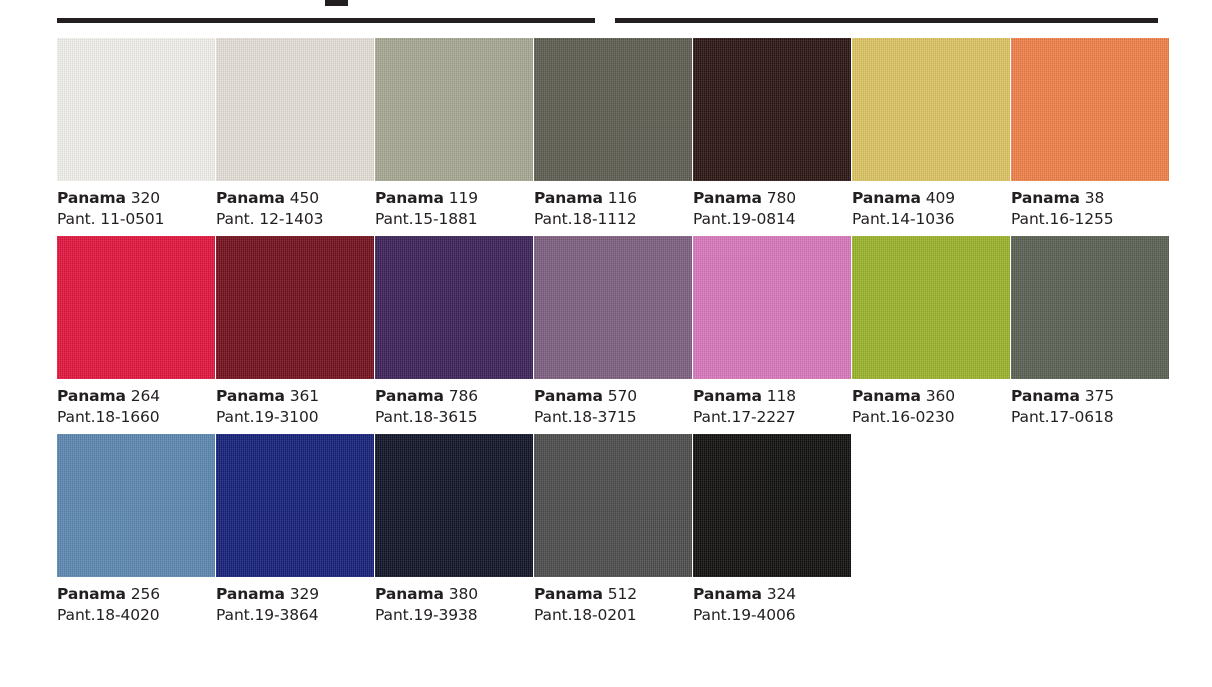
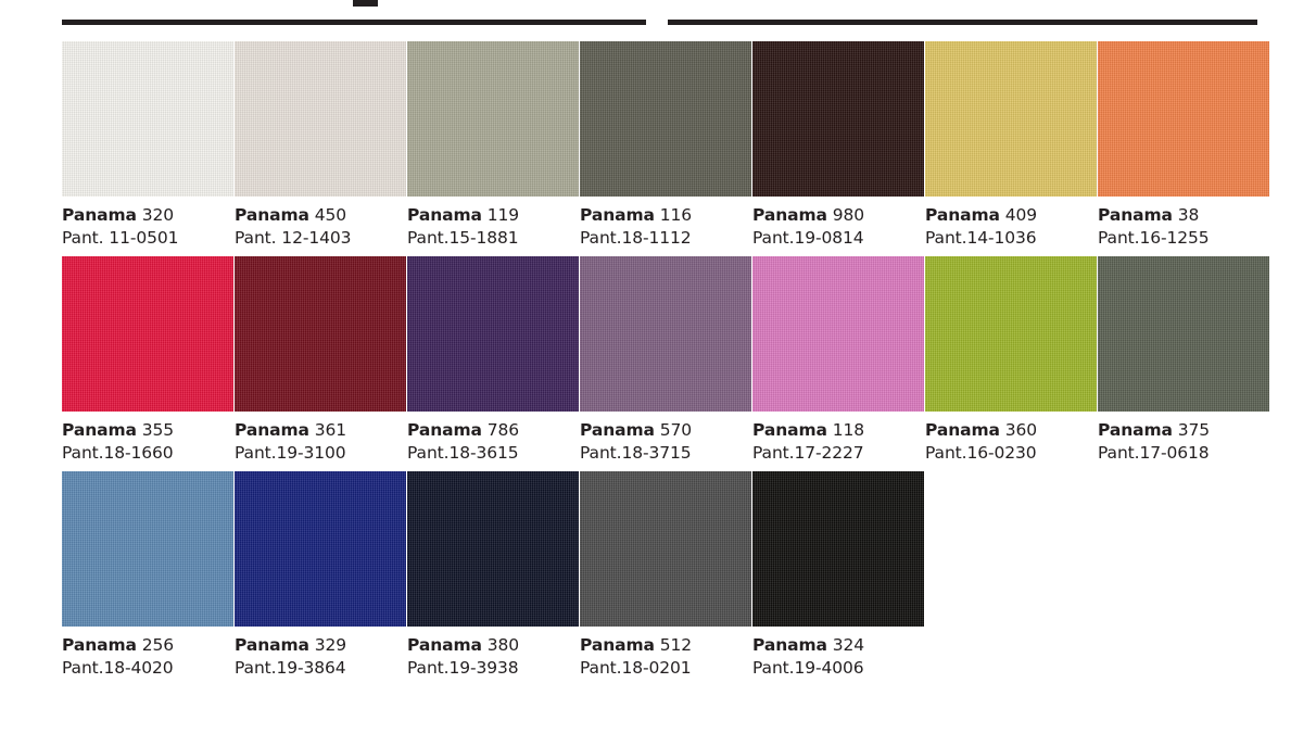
  Panama 320
  Pant. 11-0501
  Panama 450
  Pant. 12-1403
  Panama 119
  Pant.15-1881
  Panama 116
  Pant.18-1112
- Panama 780
+ Panama 980
  Pant.19-0814
  Panama 409
  Pant.14-1036
  Panama 38
  Pant.16-1255
- Panama 264
+ Panama 355
  Pant.18-1660
  Panama 361
  Pant.19-3100
  Panama 786
  Pant.18-3615
  Panama 570
  Pant.18-3715
  Panama 118
  Pant.17-2227
  Panama 360
  Pant.16-0230
  Panama 375
  Pant.17-0618
  Panama 256
  Pant.18-4020
  Panama 329
  Pant.19-3864
  Panama 380
  Pant.19-3938
  Panama 512
  Pant.18-0201
  Panama 324
  Pant.19-4006
